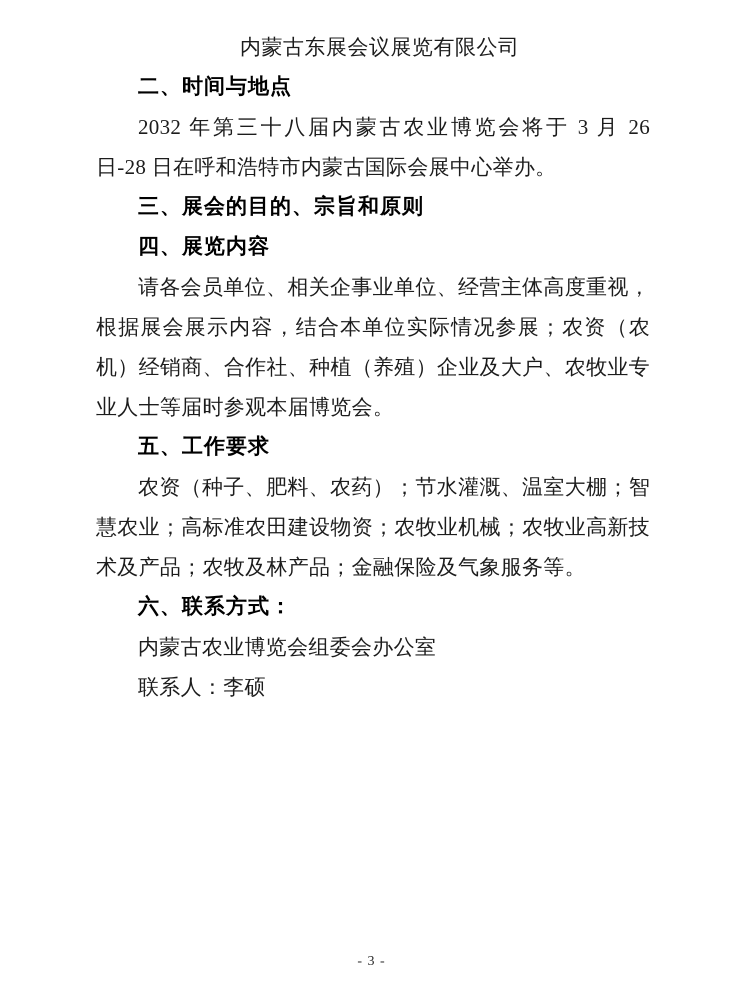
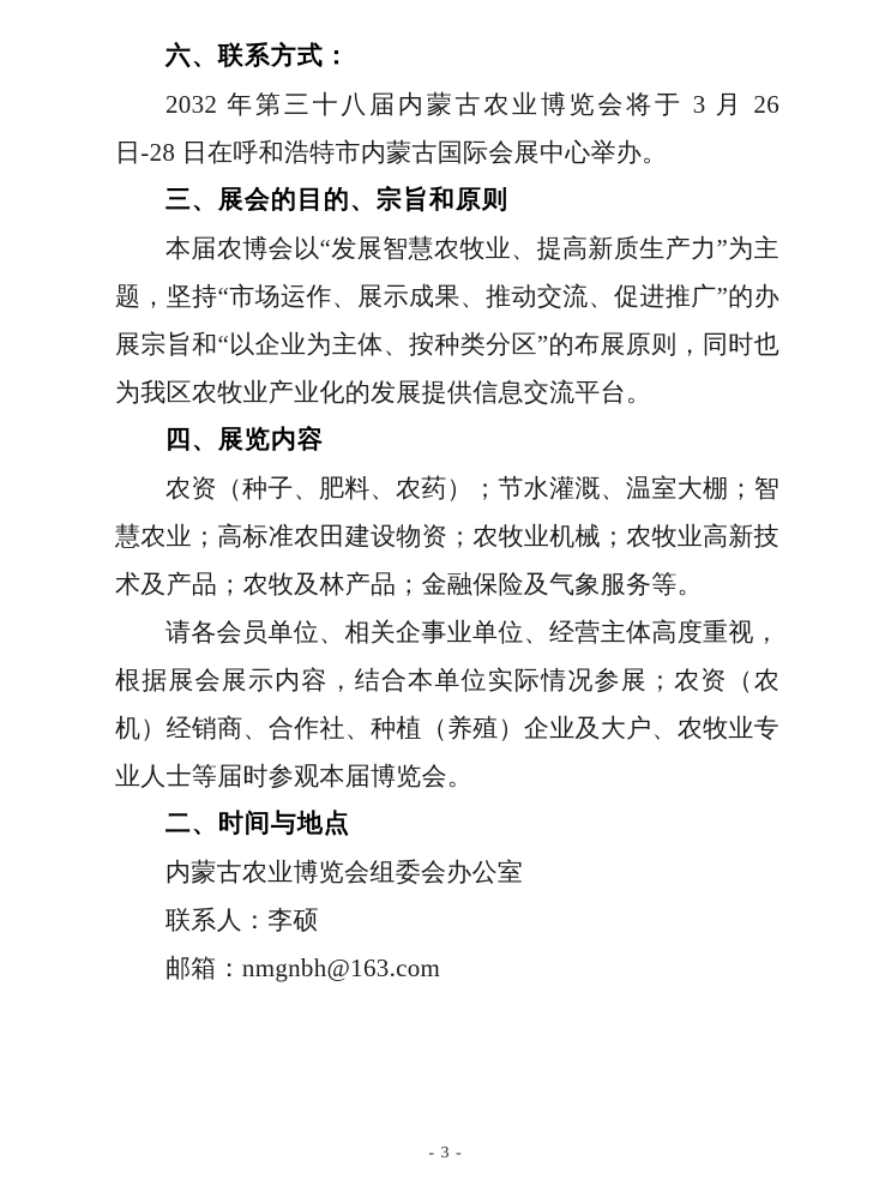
- 内蒙古东展会议展览有限公司
- 二、时间与地点
+ 六、联系方式：
  2032 年第三十八届内蒙古农业博览会将于 3 月 26 日-28 日在呼和浩特市内蒙古国际会展中心举办。
  三、展会的目的、宗旨和原则
+ 本届农博会以“发展智慧农牧业、提高新质生产力”为主题，坚持“市场运作、展示成果、推动交流、促进推广”的办展宗旨和“以企业为主体、按种类分区”的布展原则，同时也为我区农牧业产业化的发展提供信息交流平台。
  四、展览内容
- 请各会员单位、相关企事业单位、经营主体高度重视，根据展会展示内容，结合本单位实际情况参展；农资（农机）经销商、合作社、种植（养殖）企业及大户、农牧业专业人士等届时参观本届博览会。
+ 农资（种子、肥料、农药）；节水灌溉、温室大棚；智慧农业；高标准农田建设物资；农牧业机械；农牧业高新技术及产品；农牧及林产品；金融保险及气象服务等。
- 五、工作要求
- 农资（种子、肥料、农药）；节水灌溉、温室大棚；智慧农业；高标准农田建设物资；农牧业机械；农牧业高新技术及产品；农牧及林产品；金融保险及气象服务等。
+ 请各会员单位、相关企事业单位、经营主体高度重视，根据展会展示内容，结合本单位实际情况参展；农资（农机）经销商、合作社、种植（养殖）企业及大户、农牧业专业人士等届时参观本届博览会。
- 六、联系方式：
+ 二、时间与地点
  内蒙古农业博览会组委会办公室
  联系人：李硕
+ 邮箱：nmgnbh@163.com
  - 3 -
